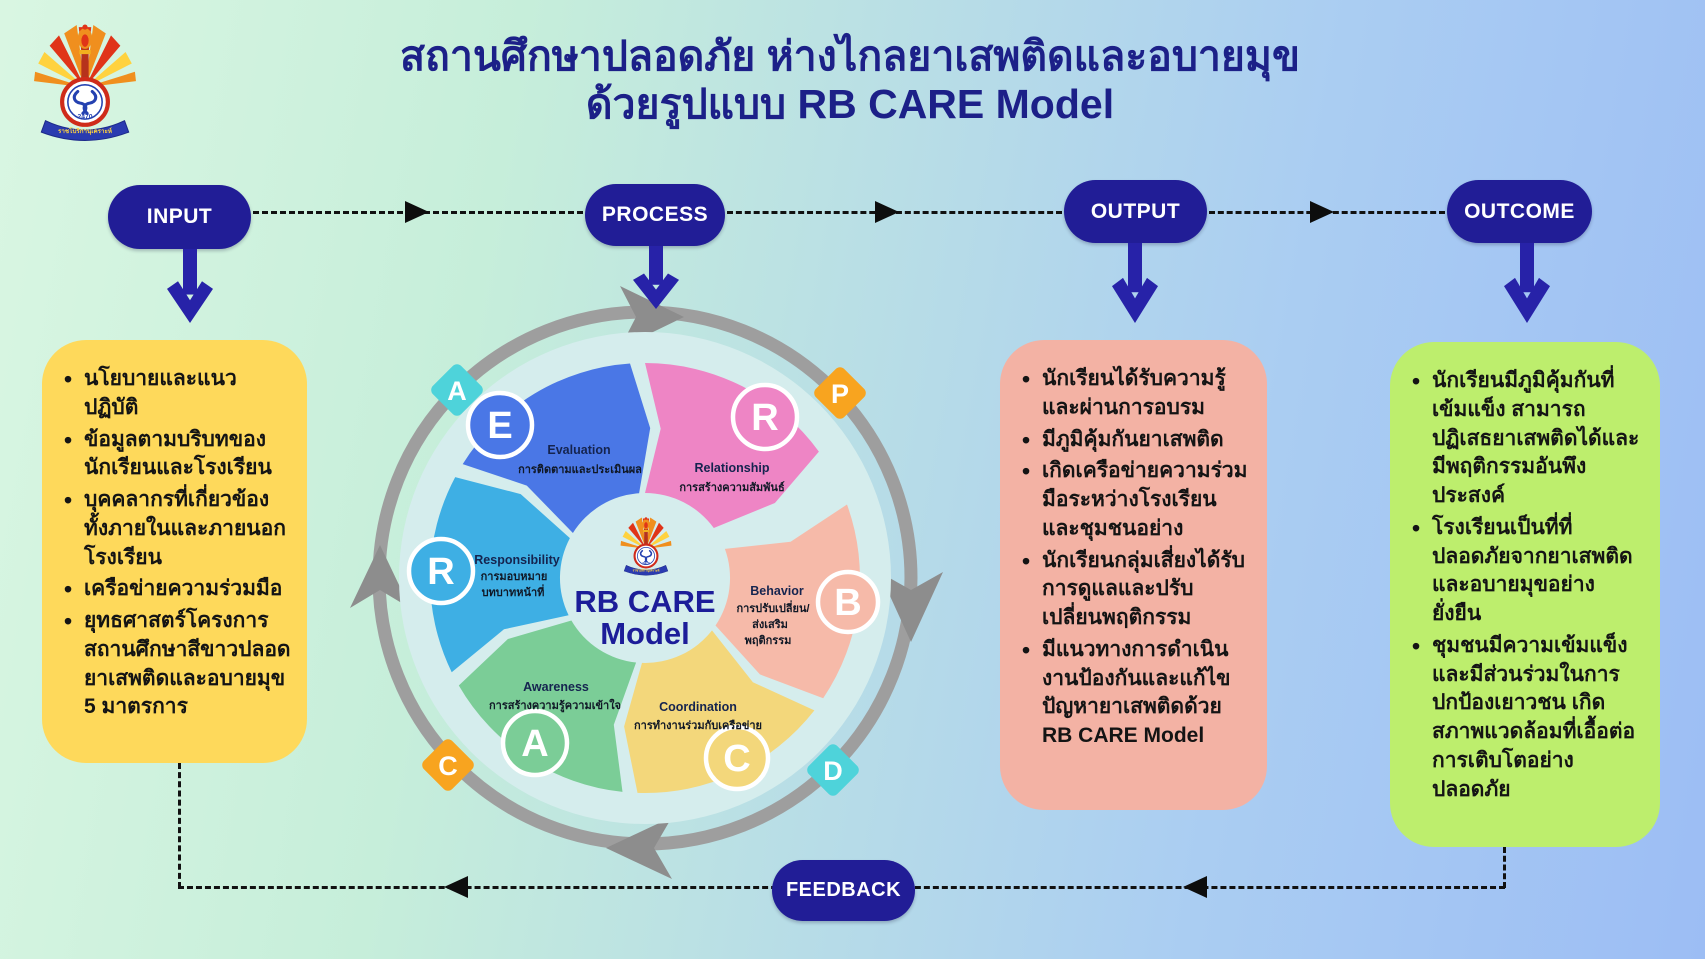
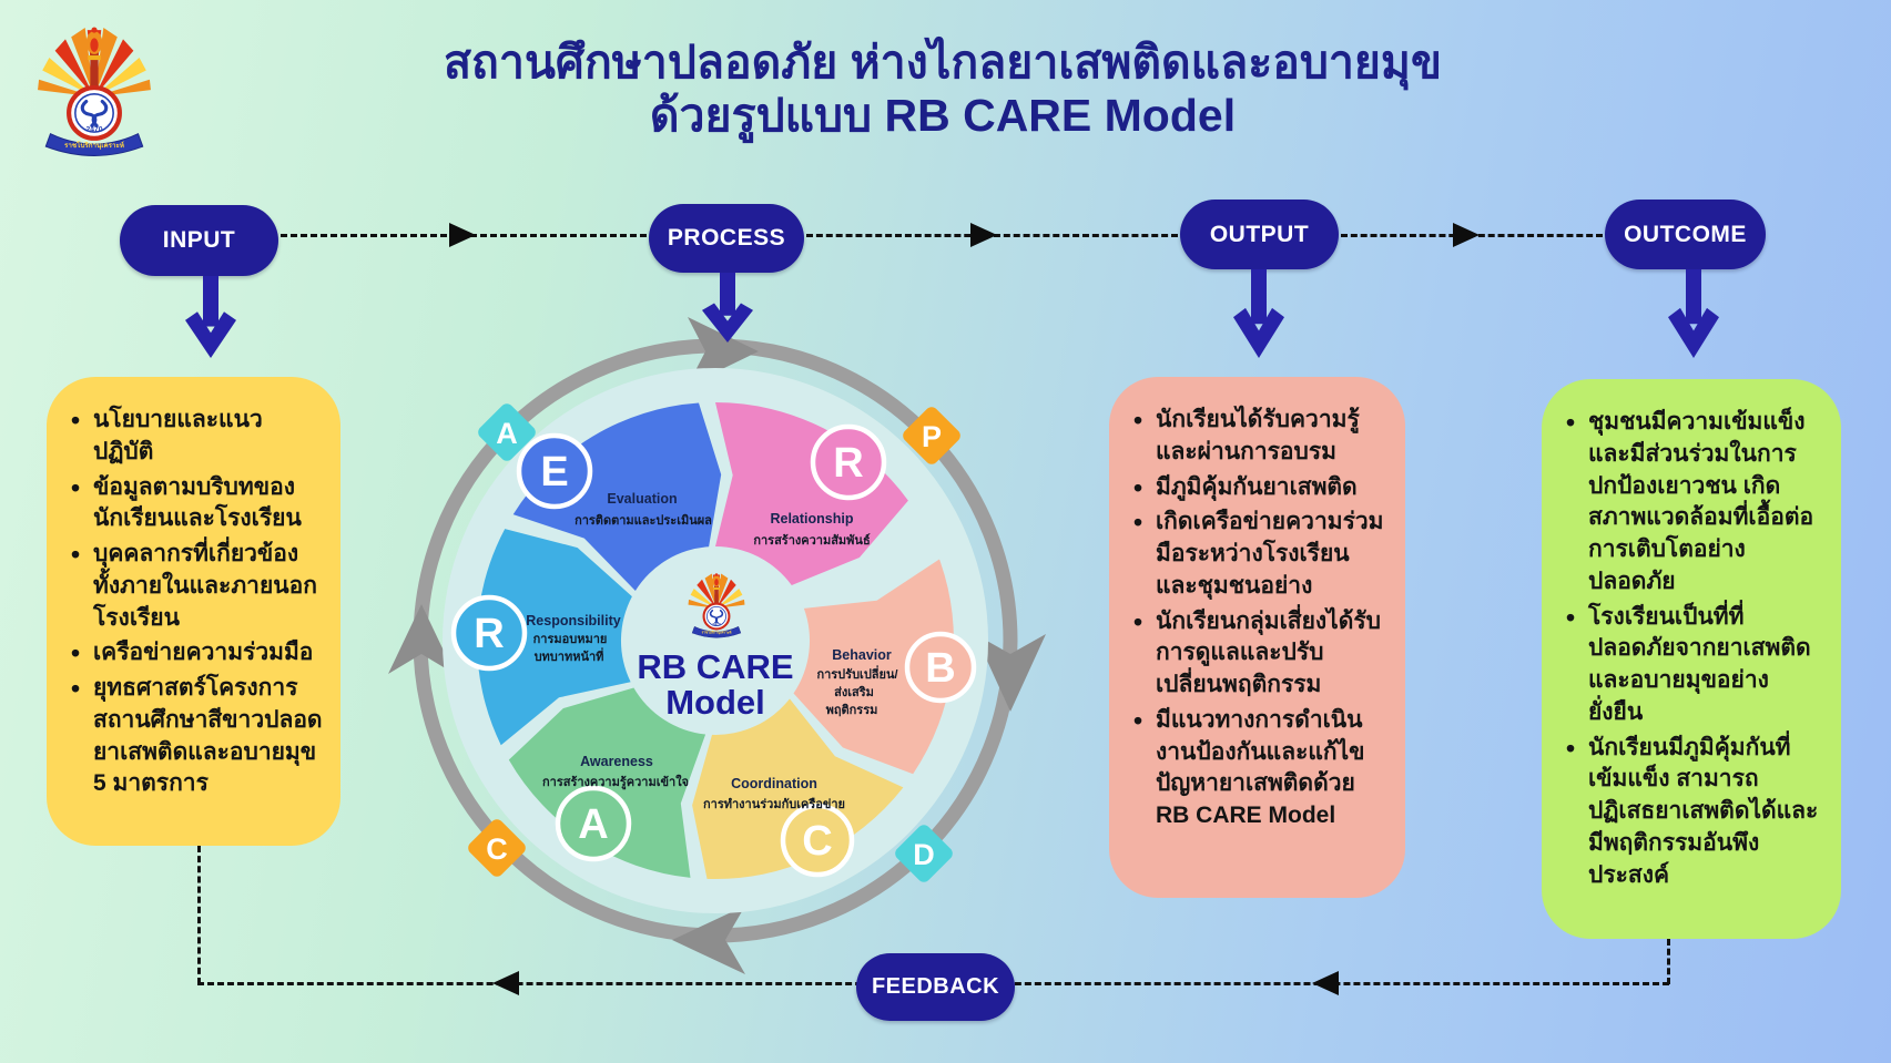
  สถานศึกษาปลอดภัย ห่างไกลยาเสพติดและอบายมุข
  ด้วยรูปแบบ RB CARE Model
  E
  R
  B
  C
  A
  R
  Evaluation
  การติดตามและประเมินผล
  Relationship
  การสร้างความสัมพันธ์
  Behavior
  การปรับเปลี่ยน/
  ส่งเสริม
  พฤติกรรม
  Coordination
  การทำงานร่วมกับเครือข่าย
  Awareness
  การสร้างความรู้ความเข้าใจ
  Responsibility
  การมอบหมาย
  บทบาทหน้าที่
  A
  P
  C
  D
  RB CARE
  Model
  INPUT
  PROCESS
  OUTPUT
  OUTCOME
  นโยบายและแนวปฏิบัติ
  ข้อมูลตามบริบทของนักเรียนและโรงเรียน
  บุคคลากรที่เกี่ยวข้องทั้งภายในและภายนอกโรงเรียน
  เครือข่ายความร่วมมือ
  ยุทธศาสตร์โครงการสถานศึกษาสีขาวปลอดยาเสพติดและอบายมุข 5 มาตรการ
  นักเรียนได้รับความรู้และผ่านการอบรม
  มีภูมิคุ้มกันยาเสพติด
  เกิดเครือข่ายความร่วมมือระหว่างโรงเรียนและชุมชนอย่าง
  นักเรียนกลุ่มเสี่ยงได้รับการดูแลและปรับเปลี่ยนพฤติกรรม
  มีแนวทางการดำเนินงานป้องกันและแก้ไขปัญหายาเสพติดด้วย RB CARE Model
- นักเรียนมีภูมิคุ้มกันที่เข้มแข็ง สามารถปฏิเสธยาเสพติดได้และมีพฤติกรรมอันพึงประสงค์
+ ชุมชนมีความเข้มแข็งและมีส่วนร่วมในการปกป้องเยาวชน เกิดสภาพแวดล้อมที่เอื้อต่อการเติบโตอย่างปลอดภัย
  โรงเรียนเป็นที่ที่ปลอดภัยจากยาเสพติดและอบายมุขอย่างยั่งยืน
- ชุมชนมีความเข้มแข็งและมีส่วนร่วมในการปกป้องเยาวชน เกิดสภาพแวดล้อมที่เอื้อต่อการเติบโตอย่างปลอดภัย
+ นักเรียนมีภูมิคุ้มกันที่เข้มแข็ง สามารถปฏิเสธยาเสพติดได้และมีพฤติกรรมอันพึงประสงค์
  FEEDBACK
